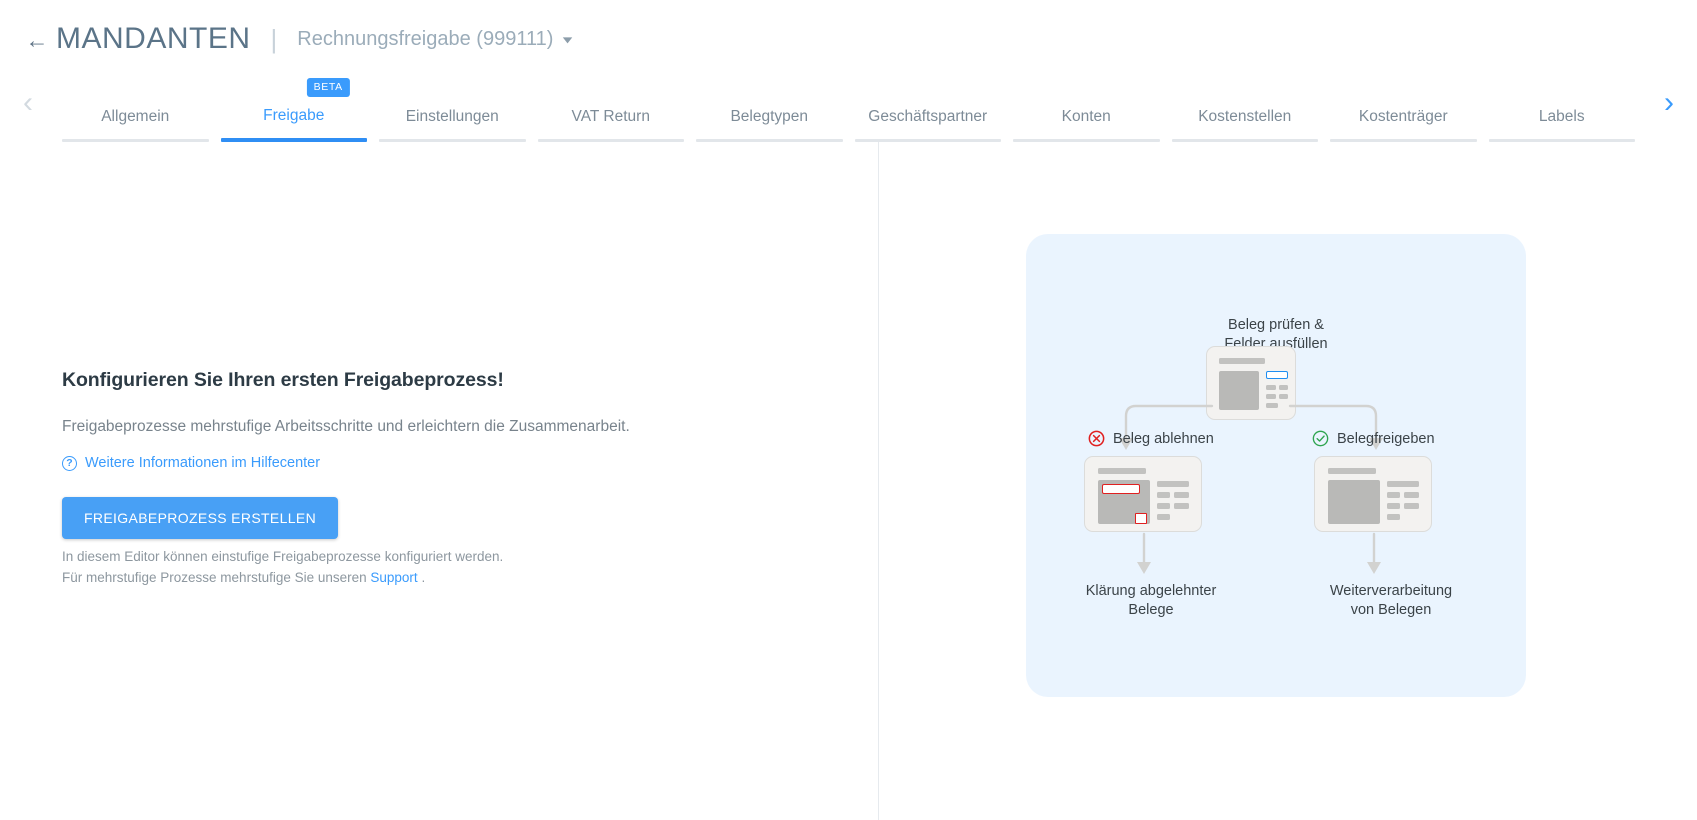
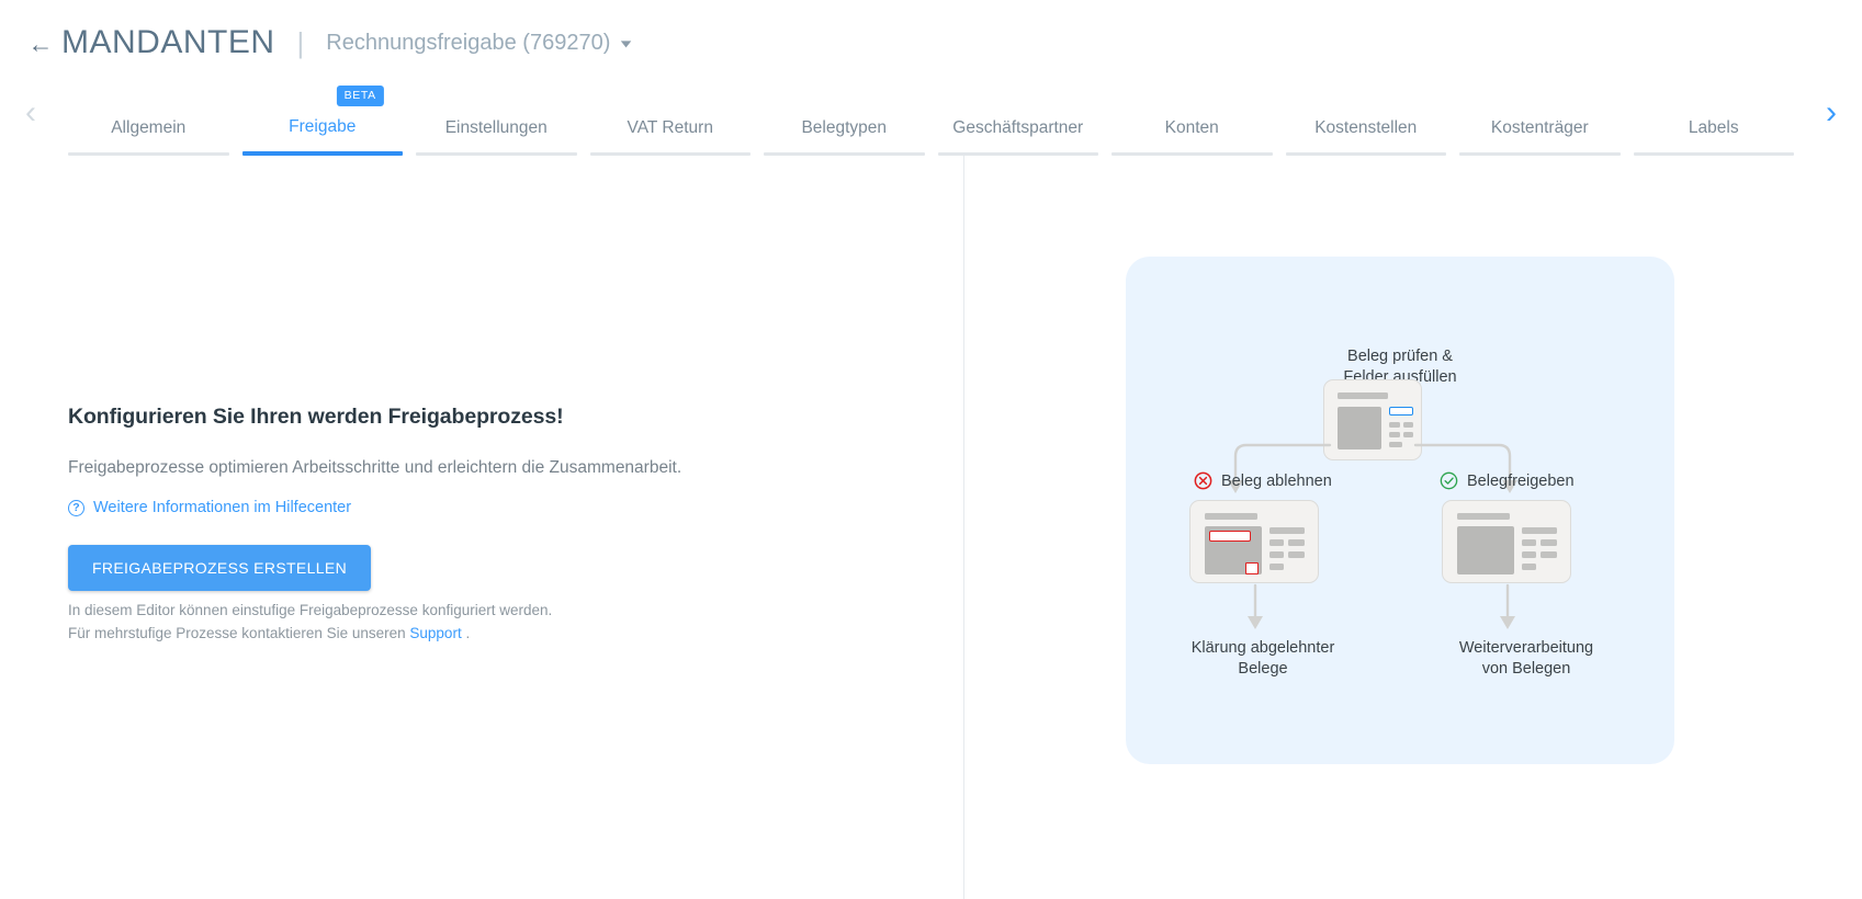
  ←
  MANDANTEN
  |
- Rechnungsfreigabe (999111)
+ Rechnungsfreigabe (769270)
  ▾
  ‹
  Allgemein
  BETA
  Freigabe
  Einstellungen
  VAT Return
  Belegtypen
  Geschäftspartner
  Konten
  Kostenstellen
  Kostenträger
  Labels
  ›
- Konfigurieren Sie Ihren ersten Freigabeprozess!
+ Konfigurieren Sie Ihren werden Freigabeprozess!
- Freigabeprozesse mehrstufige Arbeitsschritte und erleichtern die Zusammenarbeit.
+ Freigabeprozesse optimieren Arbeitsschritte und erleichtern die Zusammenarbeit.
  ?
  Weitere Informationen im Hilfecenter
  FREIGABEPROZESS ERSTELLEN
  In diesem Editor können einstufige Freigabeprozesse konfiguriert werden.
- Für mehrstufige Prozesse mehrstufige Sie unseren Support .
+ Für mehrstufige Prozesse kontaktieren Sie unseren Support .
  Beleg prüfen &
  Felder ausfüllen
  Beleg ablehnen
  Belegfreigeben
  Klärung abgelehnter
  Belege
  Weiterverarbeitung
  von Belegen
